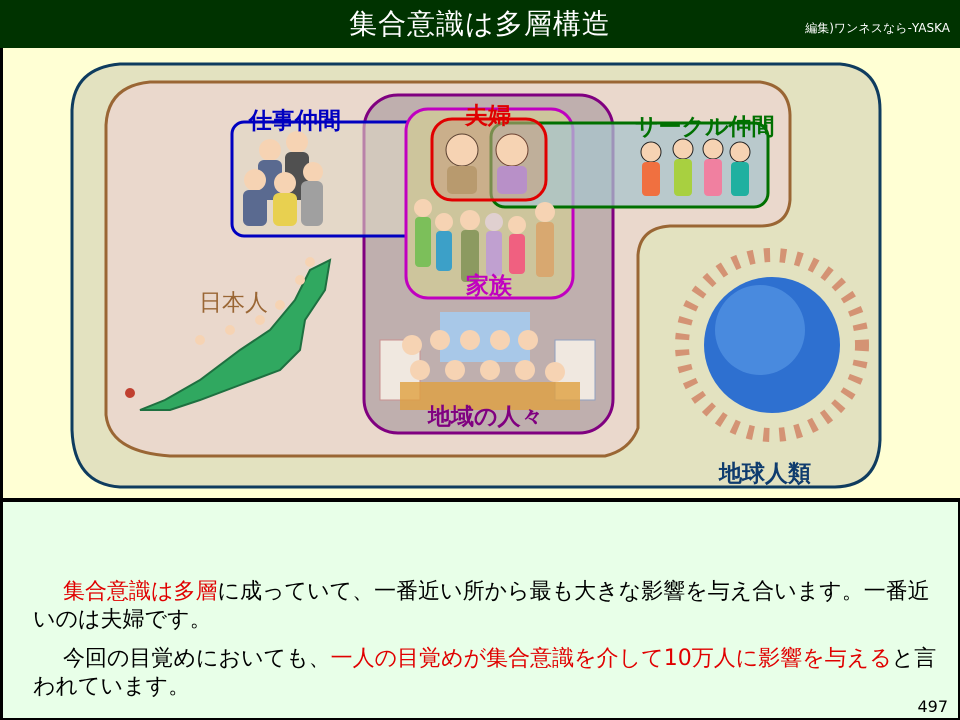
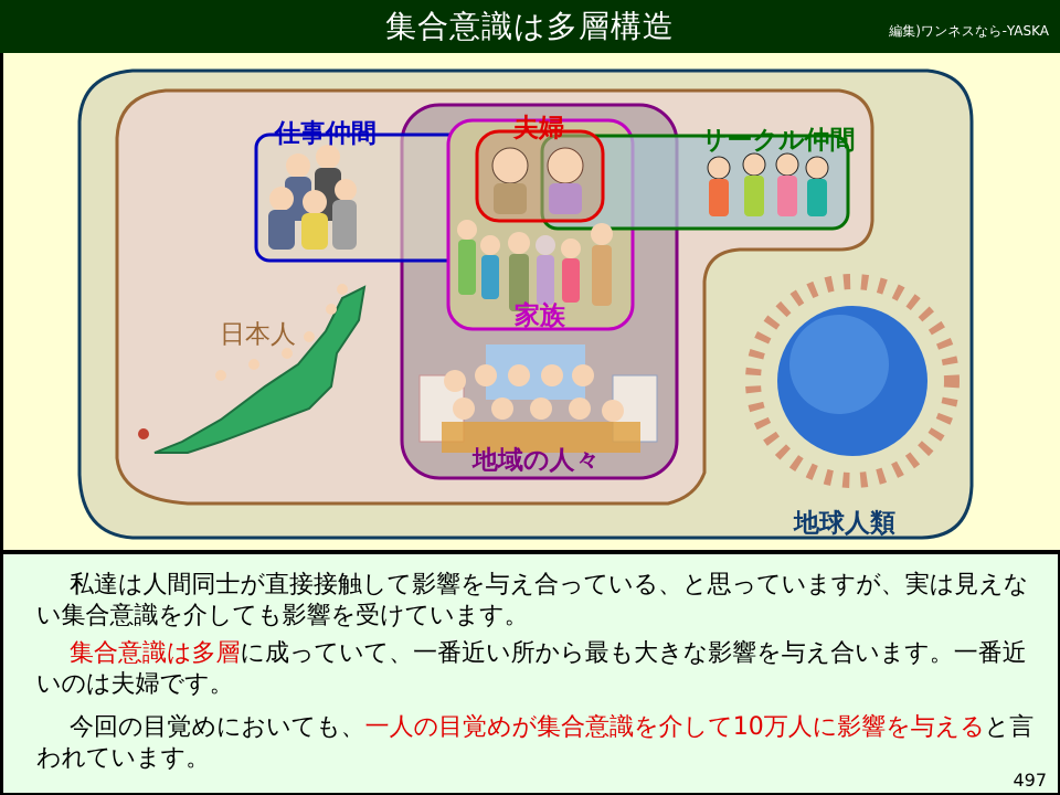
  集合意識は多層構造
  編集)ワンネスなら-YASKA
  仕事仲間
  夫婦
  サークル仲間
  家族
  日本人
  地域の人々
  地球人類
+ 私達は人間同士が直接接触して影響を与え合っている、と思っていますが、実は見えない集合意識を介しても影響を受けています。
  集合意識は多層に成っていて、一番近い所から最も大きな影響を与え合います。一番近いのは夫婦です。
  今回の目覚めにおいても、一人の目覚めが集合意識を介して10万人に影響を与えると言われています。
  497
